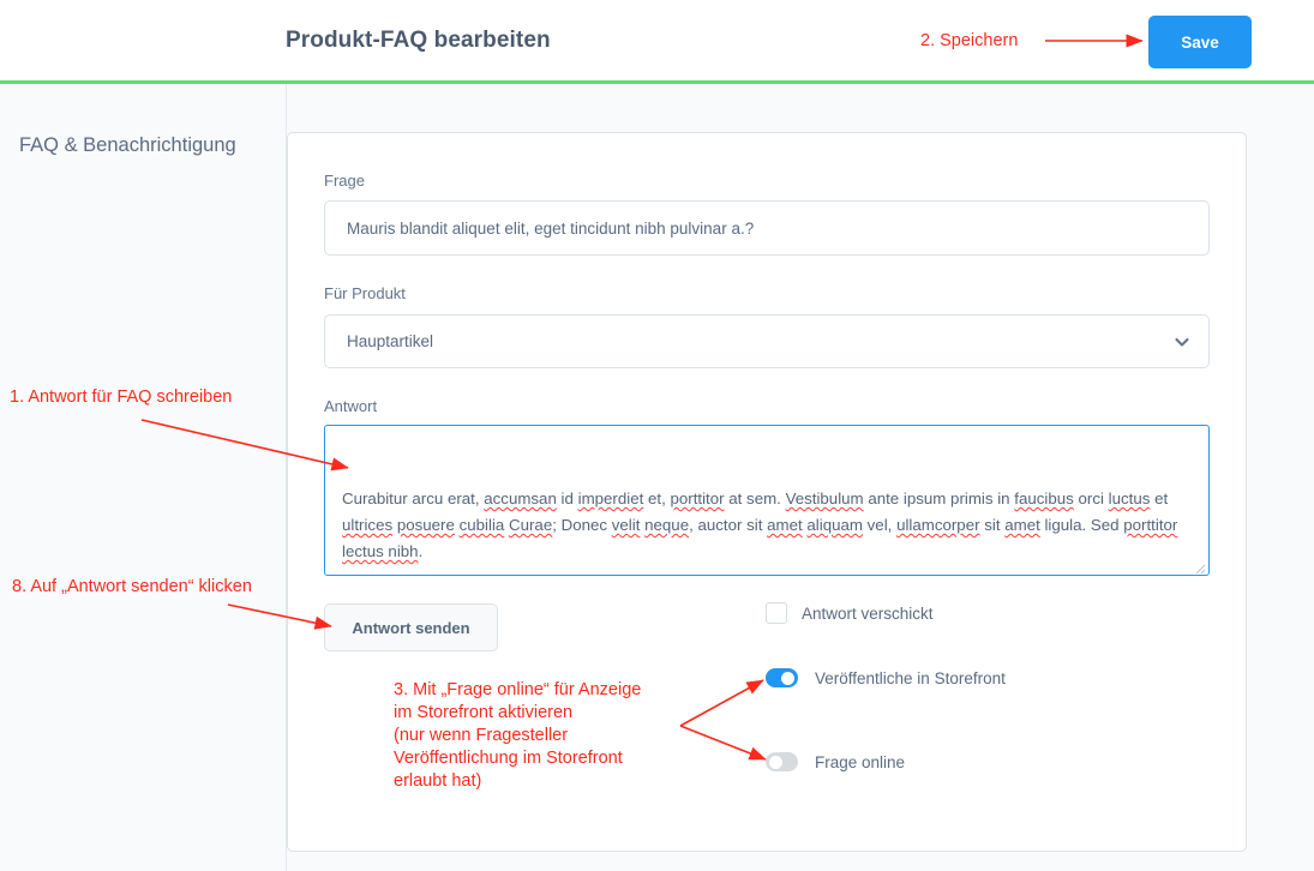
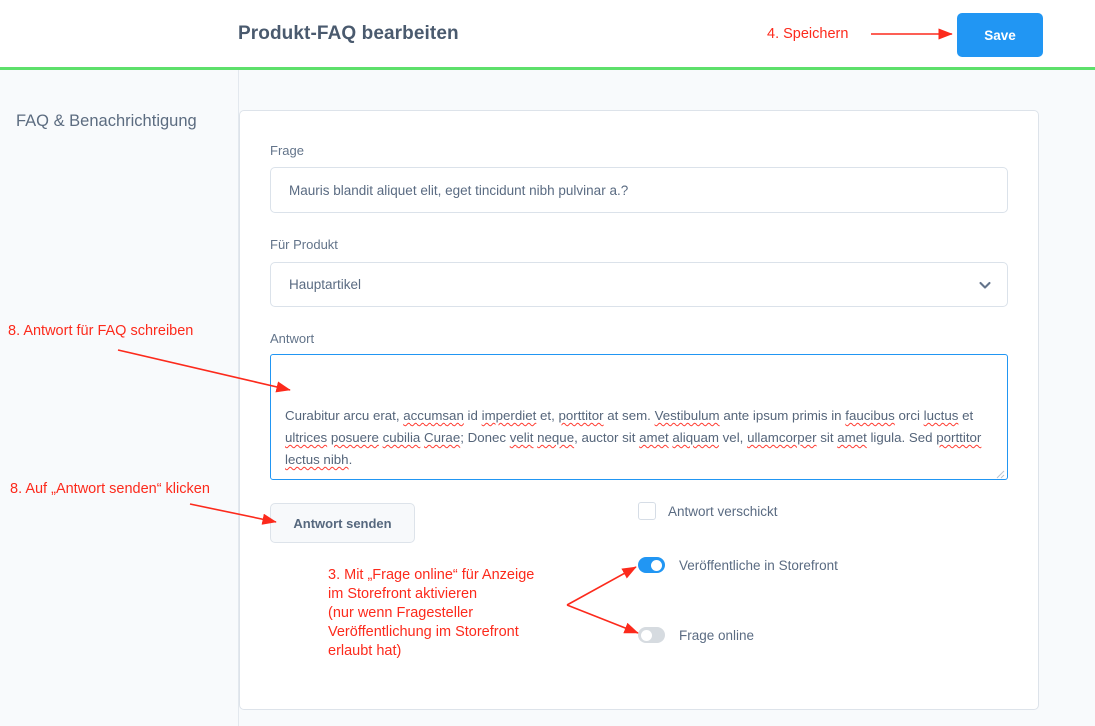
  Produkt-FAQ bearbeiten
  Save
  FAQ & Benachrichtigung
  Frage
  Mauris blandit aliquet elit, eget tincidunt nibh pulvinar a.?
  Für Produkt
  Hauptartikel
  Antwort
  Curabitur arcu erat, accumsan id imperdiet et, porttitor at sem. Vestibulum ante ipsum primis in faucibus orci luctus et ultrices posuere cubilia Curae; Donec velit neque, auctor sit amet aliquam vel, ullamcorper sit amet ligula. Sed porttitor lectus nibh.
  Antwort senden
  Antwort verschickt
  Veröffentliche in Storefront
  Frage online
- 1. Antwort für FAQ schreiben
+ 8. Antwort für FAQ schreiben
  8. Auf „Antwort senden“ klicken
  3. Mit „Frage online“ für Anzeige
  im Storefront aktivieren
  (nur wenn Fragesteller
  Veröffentlichung im Storefront
  erlaubt hat)
- 2. Speichern
+ 4. Speichern
